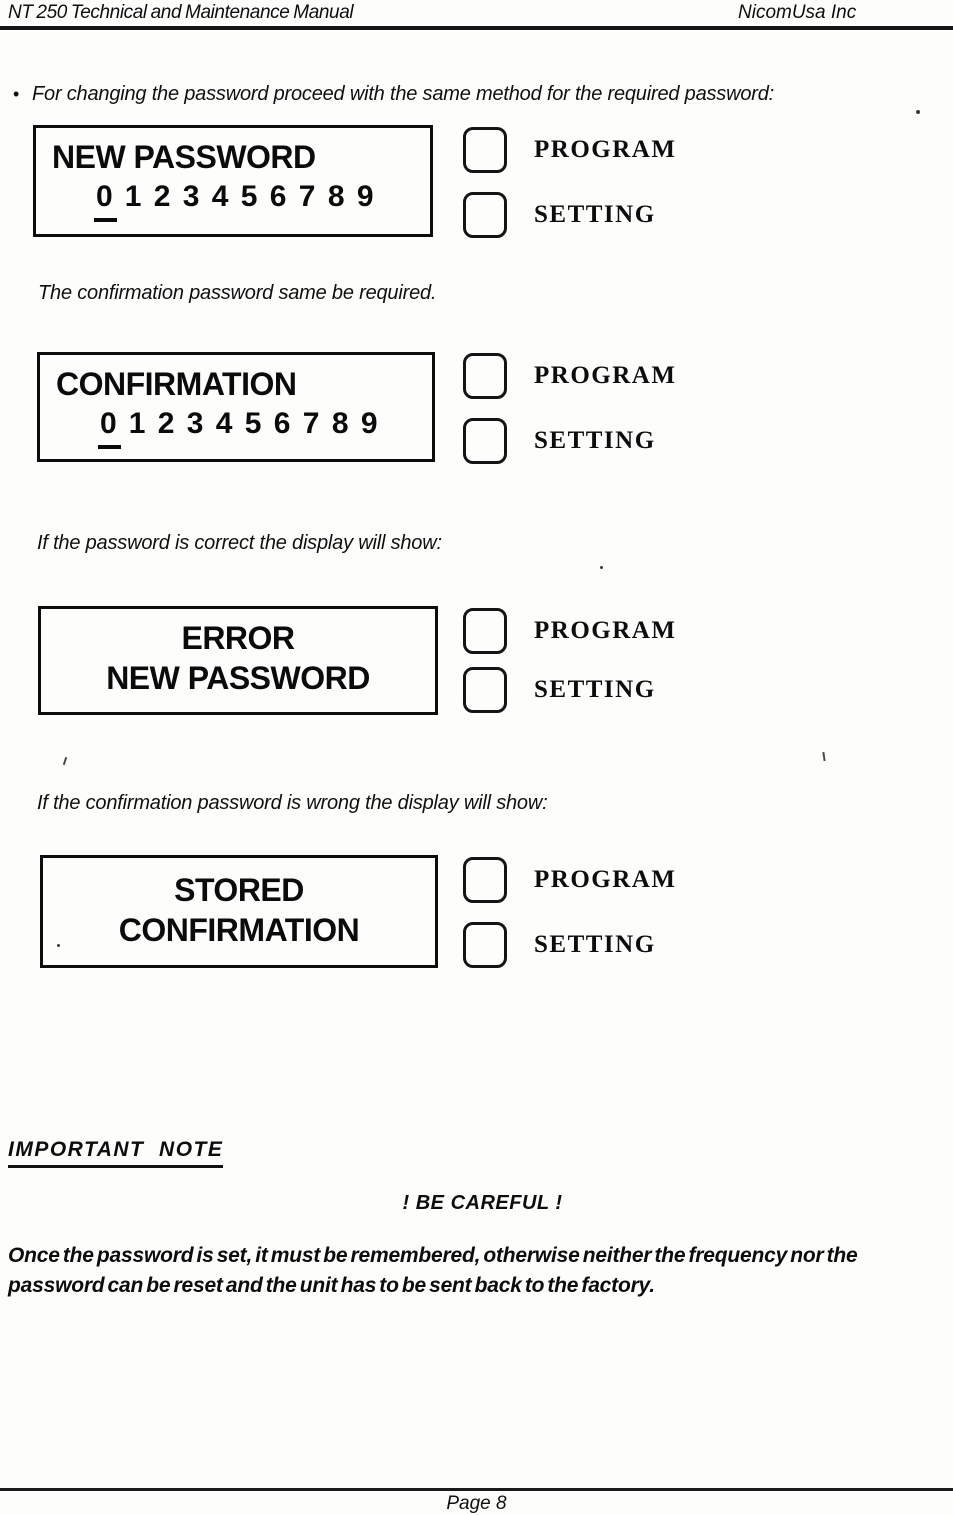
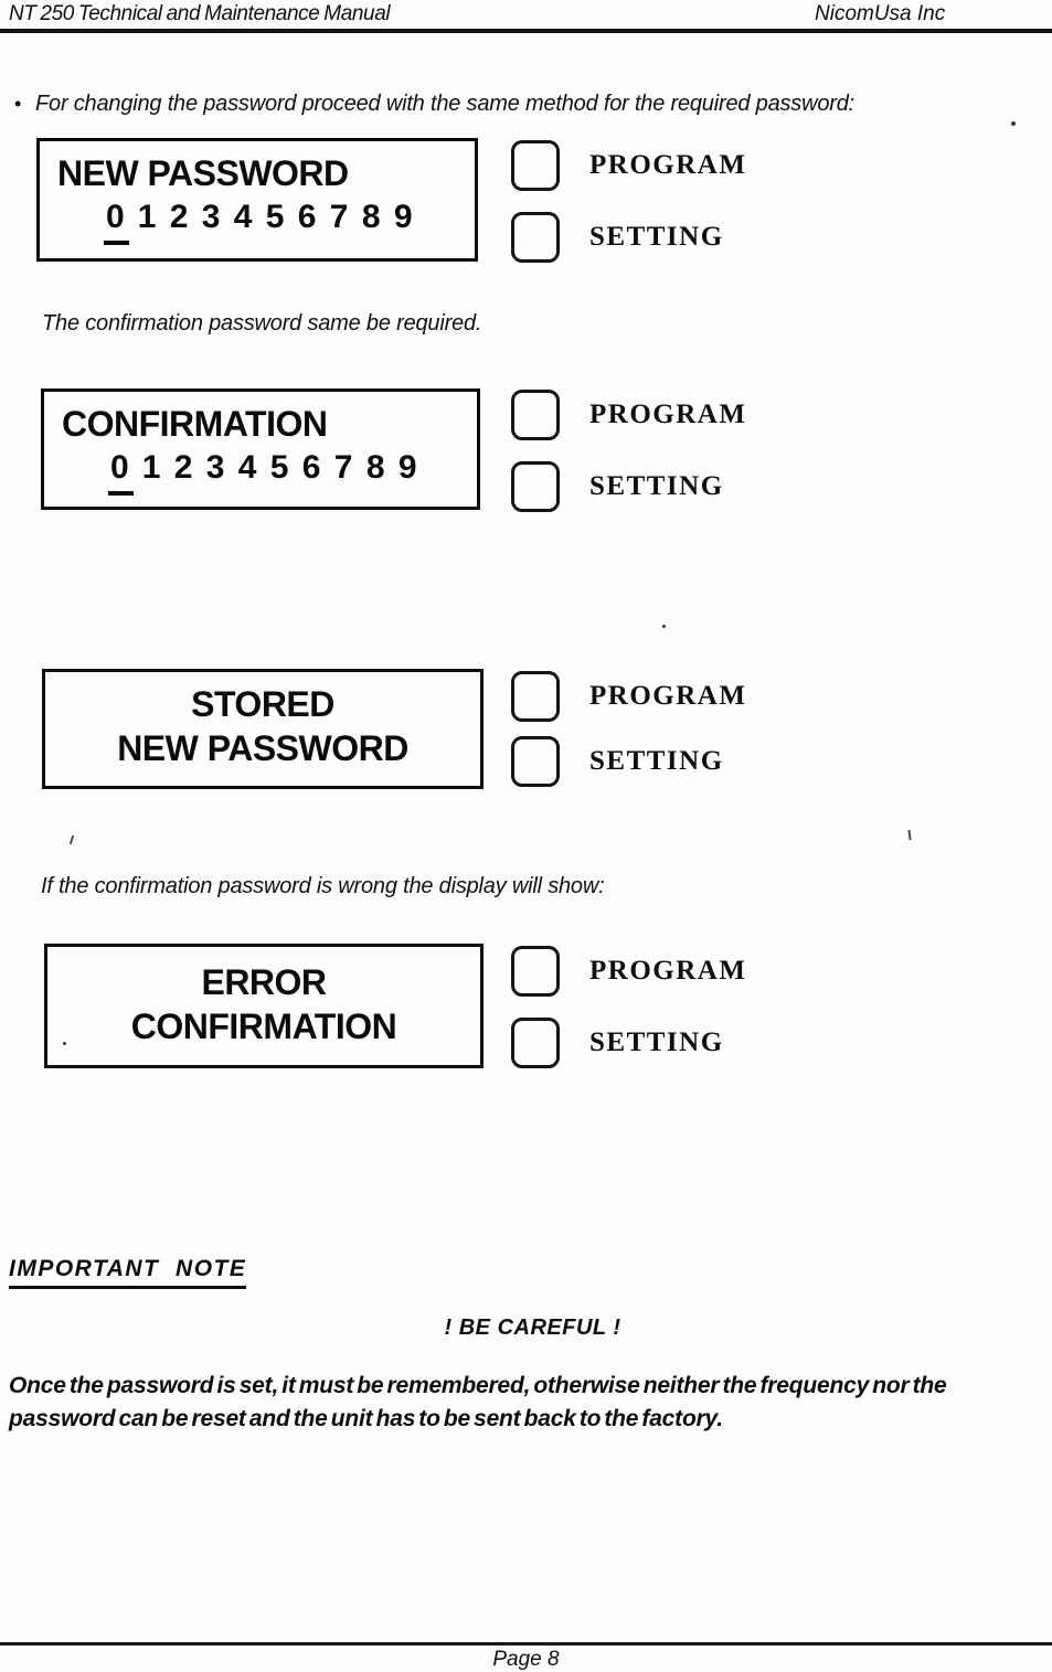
  NT 250 Technical and Maintenance Manual
  NicomUsa Inc
  •
  For changing the password proceed with the same method for the required password:
  NEW PASSWORD
  0 1 2 3 4 5 6 7 8 9
  PROGRAM
  SETTING
  The confirmation password same be required.
  CONFIRMATION
  0 1 2 3 4 5 6 7 8 9
  PROGRAM
  SETTING
- If the password is correct the display will show:
- ERROR
+ STORED
  NEW PASSWORD
  PROGRAM
  SETTING
  If the confirmation password is wrong the display will show:
- STORED
+ ERROR
  CONFIRMATION
  PROGRAM
  SETTING
  IMPORTANT NOTE
  ! BE CAREFUL !
  Once the password is set, it must be remembered, otherwise neither the frequency nor the password can be reset and the unit has to be sent back to the factory.
  Page 8
